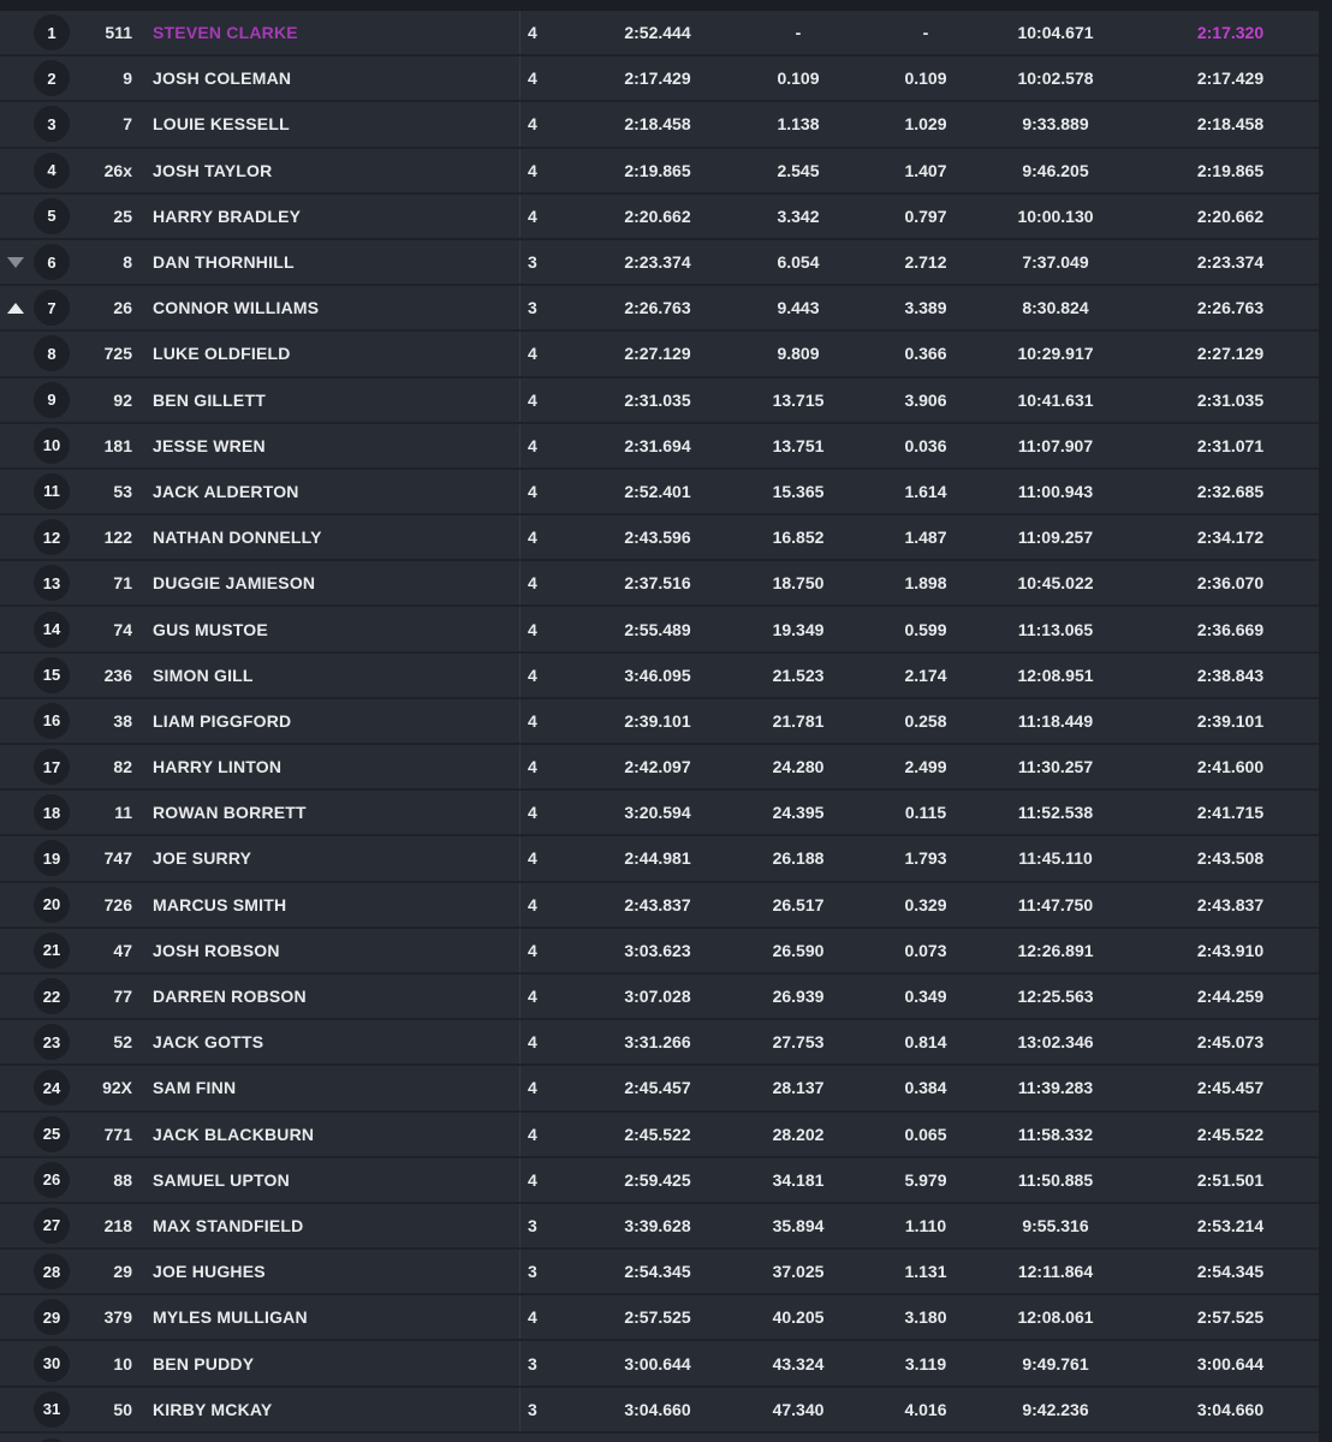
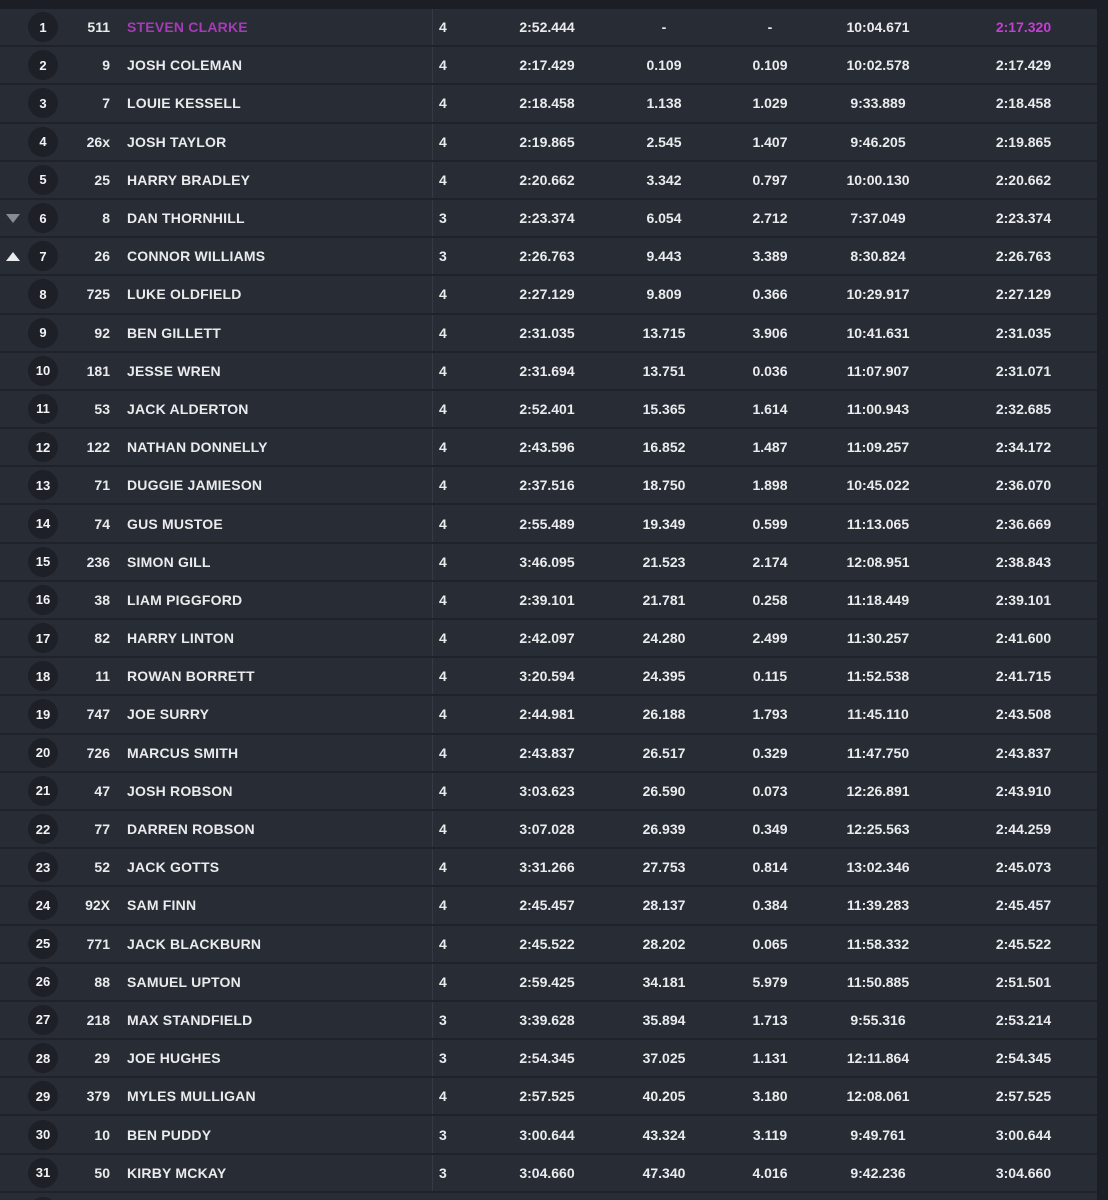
  1
  511
  STEVEN CLARKE
  4
  2:52.444
  -
  -
  10:04.671
  2:17.320
  2
  9
  JOSH COLEMAN
  4
  2:17.429
  0.109
  0.109
  10:02.578
  2:17.429
  3
  7
  LOUIE KESSELL
  4
  2:18.458
  1.138
  1.029
  9:33.889
  2:18.458
  4
  26x
  JOSH TAYLOR
  4
  2:19.865
  2.545
  1.407
  9:46.205
  2:19.865
  5
  25
  HARRY BRADLEY
  4
  2:20.662
  3.342
  0.797
  10:00.130
  2:20.662
  6
  8
  DAN THORNHILL
  3
  2:23.374
  6.054
  2.712
  7:37.049
  2:23.374
  7
  26
  CONNOR WILLIAMS
  3
  2:26.763
  9.443
  3.389
  8:30.824
  2:26.763
  8
  725
  LUKE OLDFIELD
  4
  2:27.129
  9.809
  0.366
  10:29.917
  2:27.129
  9
  92
  BEN GILLETT
  4
  2:31.035
  13.715
  3.906
  10:41.631
  2:31.035
  10
  181
  JESSE WREN
  4
  2:31.694
  13.751
  0.036
  11:07.907
  2:31.071
  11
  53
  JACK ALDERTON
  4
  2:52.401
  15.365
  1.614
  11:00.943
  2:32.685
  12
  122
  NATHAN DONNELLY
  4
  2:43.596
  16.852
  1.487
  11:09.257
  2:34.172
  13
  71
  DUGGIE JAMIESON
  4
  2:37.516
  18.750
  1.898
  10:45.022
  2:36.070
  14
  74
  GUS MUSTOE
  4
  2:55.489
  19.349
  0.599
  11:13.065
  2:36.669
  15
  236
  SIMON GILL
  4
  3:46.095
  21.523
  2.174
  12:08.951
  2:38.843
  16
  38
  LIAM PIGGFORD
  4
  2:39.101
  21.781
  0.258
  11:18.449
  2:39.101
  17
  82
  HARRY LINTON
  4
  2:42.097
  24.280
  2.499
  11:30.257
  2:41.600
  18
  11
  ROWAN BORRETT
  4
  3:20.594
  24.395
  0.115
  11:52.538
  2:41.715
  19
  747
  JOE SURRY
  4
  2:44.981
  26.188
  1.793
  11:45.110
  2:43.508
  20
  726
  MARCUS SMITH
  4
  2:43.837
  26.517
  0.329
  11:47.750
  2:43.837
  21
  47
  JOSH ROBSON
  4
  3:03.623
  26.590
  0.073
  12:26.891
  2:43.910
  22
  77
  DARREN ROBSON
  4
  3:07.028
  26.939
  0.349
  12:25.563
  2:44.259
  23
  52
  JACK GOTTS
  4
  3:31.266
  27.753
  0.814
  13:02.346
  2:45.073
  24
  92X
  SAM FINN
  4
  2:45.457
  28.137
  0.384
  11:39.283
  2:45.457
  25
  771
  JACK BLACKBURN
  4
  2:45.522
  28.202
  0.065
  11:58.332
  2:45.522
  26
  88
  SAMUEL UPTON
  4
  2:59.425
  34.181
  5.979
  11:50.885
  2:51.501
  27
  218
  MAX STANDFIELD
  3
  3:39.628
  35.894
- 1.110
+ 1.713
  9:55.316
  2:53.214
  28
  29
  JOE HUGHES
  3
  2:54.345
  37.025
  1.131
  12:11.864
  2:54.345
  29
  379
  MYLES MULLIGAN
  4
  2:57.525
  40.205
  3.180
  12:08.061
  2:57.525
  30
  10
  BEN PUDDY
  3
  3:00.644
  43.324
  3.119
  9:49.761
  3:00.644
  31
  50
  KIRBY MCKAY
  3
  3:04.660
  47.340
  4.016
  9:42.236
  3:04.660
